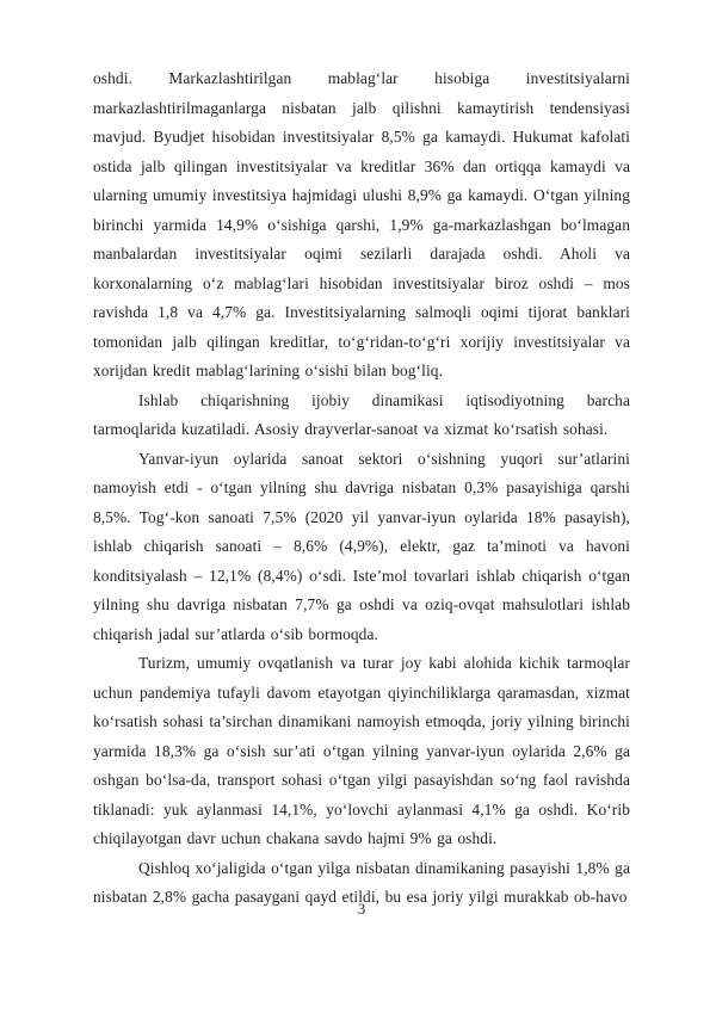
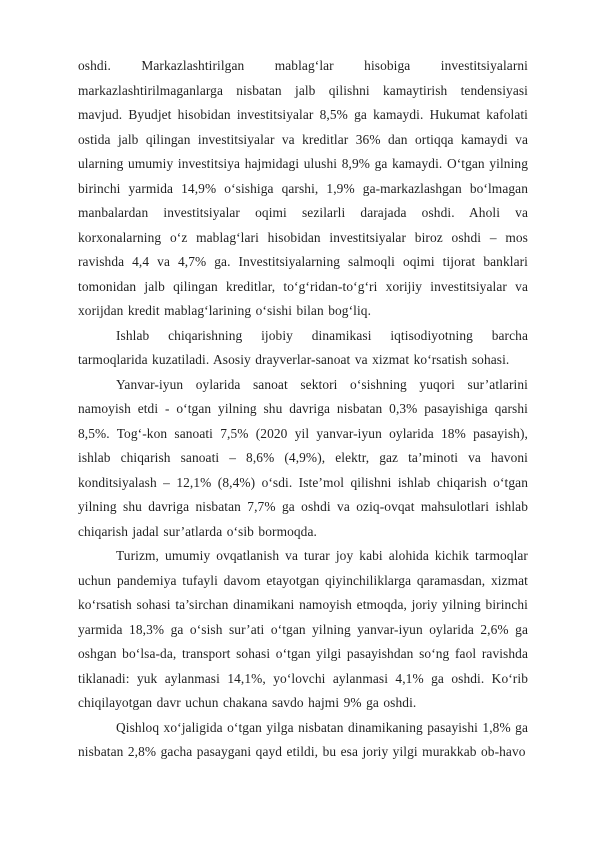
- oshdi. Markazlashtirilgan mablag‘lar hisobiga investitsiyalarni markazlashtirilmaganlarga nisbatan jalb qilishni kamaytirish tendensiyasi mavjud. Byudjet hisobidan investitsiyalar 8,5% ga kamaydi. Hukumat kafolati ostida jalb qilingan investitsiyalar va kreditlar 36% dan ortiqqa kamaydi va ularning umumiy investitsiya hajmidagi ulushi 8,9% ga kamaydi. O‘tgan yilning birinchi yarmida 14,9% o‘sishiga qarshi, 1,9% ga-markazlashgan bo‘lmagan manbalardan investitsiyalar oqimi sezilarli darajada oshdi. Aholi va korxonalarning o‘z mablag‘lari hisobidan investitsiyalar biroz oshdi – mos ravishda 1,8 va 4,7% ga. Investitsiyalarning salmoqli oqimi tijorat banklari tomonidan jalb qilingan kreditlar, to‘g‘ridan-to‘g‘ri xorijiy investitsiyalar va xorijdan kredit mablag‘larining o‘sishi bilan bog‘liq.
+ oshdi. Markazlashtirilgan mablag‘lar hisobiga investitsiyalarni markazlashtirilmaganlarga nisbatan jalb qilishni kamaytirish tendensiyasi mavjud. Byudjet hisobidan investitsiyalar 8,5% ga kamaydi. Hukumat kafolati ostida jalb qilingan investitsiyalar va kreditlar 36% dan ortiqqa kamaydi va ularning umumiy investitsiya hajmidagi ulushi 8,9% ga kamaydi. O‘tgan yilning birinchi yarmida 14,9% o‘sishiga qarshi, 1,9% ga-markazlashgan bo‘lmagan manbalardan investitsiyalar oqimi sezilarli darajada oshdi. Aholi va korxonalarning o‘z mablag‘lari hisobidan investitsiyalar biroz oshdi – mos ravishda 4,4 va 4,7% ga. Investitsiyalarning salmoqli oqimi tijorat banklari tomonidan jalb qilingan kreditlar, to‘g‘ridan-to‘g‘ri xorijiy investitsiyalar va xorijdan kredit mablag‘larining o‘sishi bilan bog‘liq.
  Ishlab chiqarishning ijobiy dinamikasi iqtisodiyotning barcha tarmoqlarida kuzatiladi. Asosiy drayverlar-sanoat va xizmat ko‘rsatish sohasi.
- Yanvar-iyun oylarida sanoat sektori o‘sishning yuqori sur’atlarini namoyish etdi - o‘tgan yilning shu davriga nisbatan 0,3% pasayishiga qarshi 8,5%. Tog‘-kon sanoati 7,5% (2020 yil yanvar-iyun oylarida 18% pasayish), ishlab chiqarish sanoati – 8,6% (4,9%), elektr, gaz ta’minoti va havoni konditsiyalash – 12,1% (8,4%) o‘sdi. Iste’mol tovarlari ishlab chiqarish o‘tgan yilning shu davriga nisbatan 7,7% ga oshdi va oziq-ovqat mahsulotlari ishlab chiqarish jadal sur’atlarda o‘sib bormoqda.
+ Yanvar-iyun oylarida sanoat sektori o‘sishning yuqori sur’atlarini namoyish etdi - o‘tgan yilning shu davriga nisbatan 0,3% pasayishiga qarshi 8,5%. Tog‘-kon sanoati 7,5% (2020 yil yanvar-iyun oylarida 18% pasayish), ishlab chiqarish sanoati – 8,6% (4,9%), elektr, gaz ta’minoti va havoni konditsiyalash – 12,1% (8,4%) o‘sdi. Iste’mol qilishni ishlab chiqarish o‘tgan yilning shu davriga nisbatan 7,7% ga oshdi va oziq-ovqat mahsulotlari ishlab chiqarish jadal sur’atlarda o‘sib bormoqda.
  Turizm, umumiy ovqatlanish va turar joy kabi alohida kichik tarmoqlar uchun pandemiya tufayli davom etayotgan qiyinchiliklarga qaramasdan, xizmat ko‘rsatish sohasi ta’sirchan dinamikani namoyish etmoqda, joriy yilning birinchi yarmida 18,3% ga o‘sish sur’ati o‘tgan yilning yanvar-iyun oylarida 2,6% ga oshgan bo‘lsa-da, transport sohasi o‘tgan yilgi pasayishdan so‘ng faol ravishda tiklanadi: yuk aylanmasi 14,1%, yo‘lovchi aylanmasi 4,1% ga oshdi. Ko‘rib chiqilayotgan davr uchun chakana savdo hajmi 9% ga oshdi.
  Qishloq xo‘jaligida o‘tgan yilga nisbatan dinamikaning pasayishi 1,8% ga nisbatan 2,8% gacha pasaygani qayd etildi, bu esa joriy yilgi murakkab ob-havo
- 3
